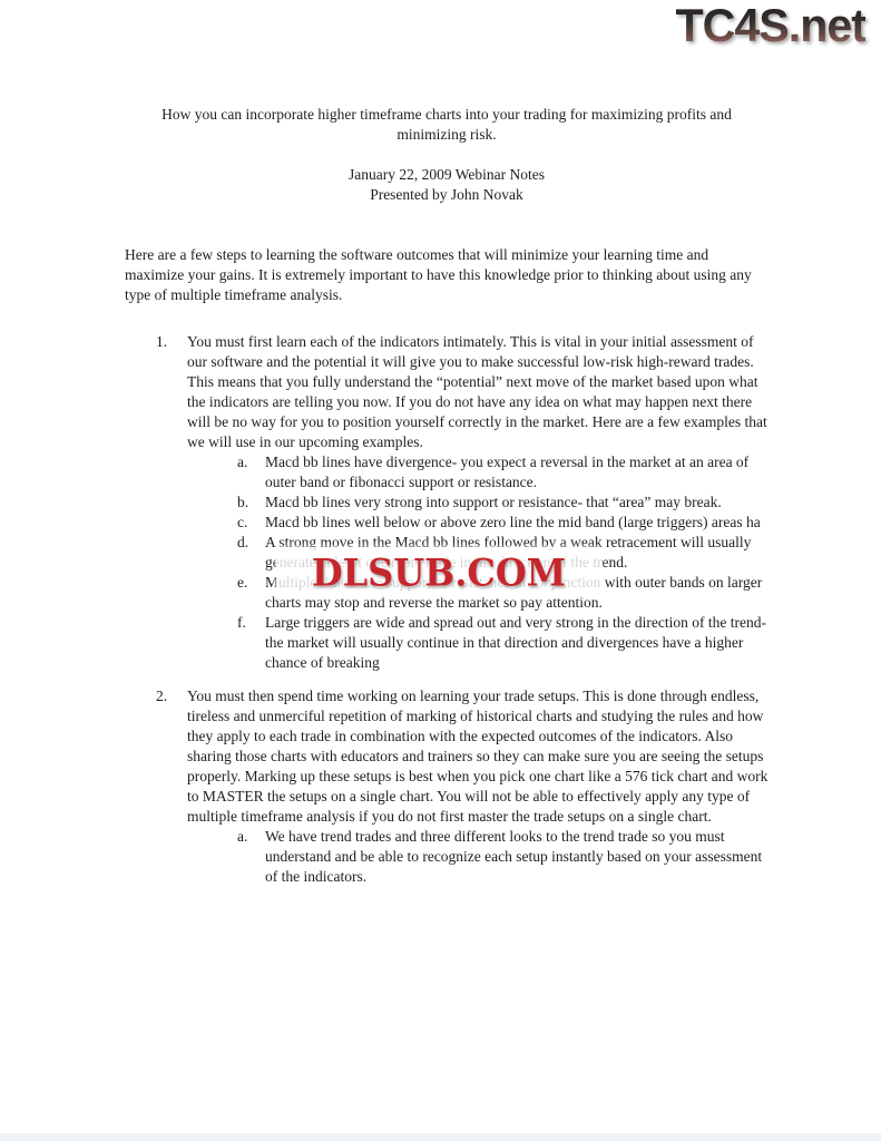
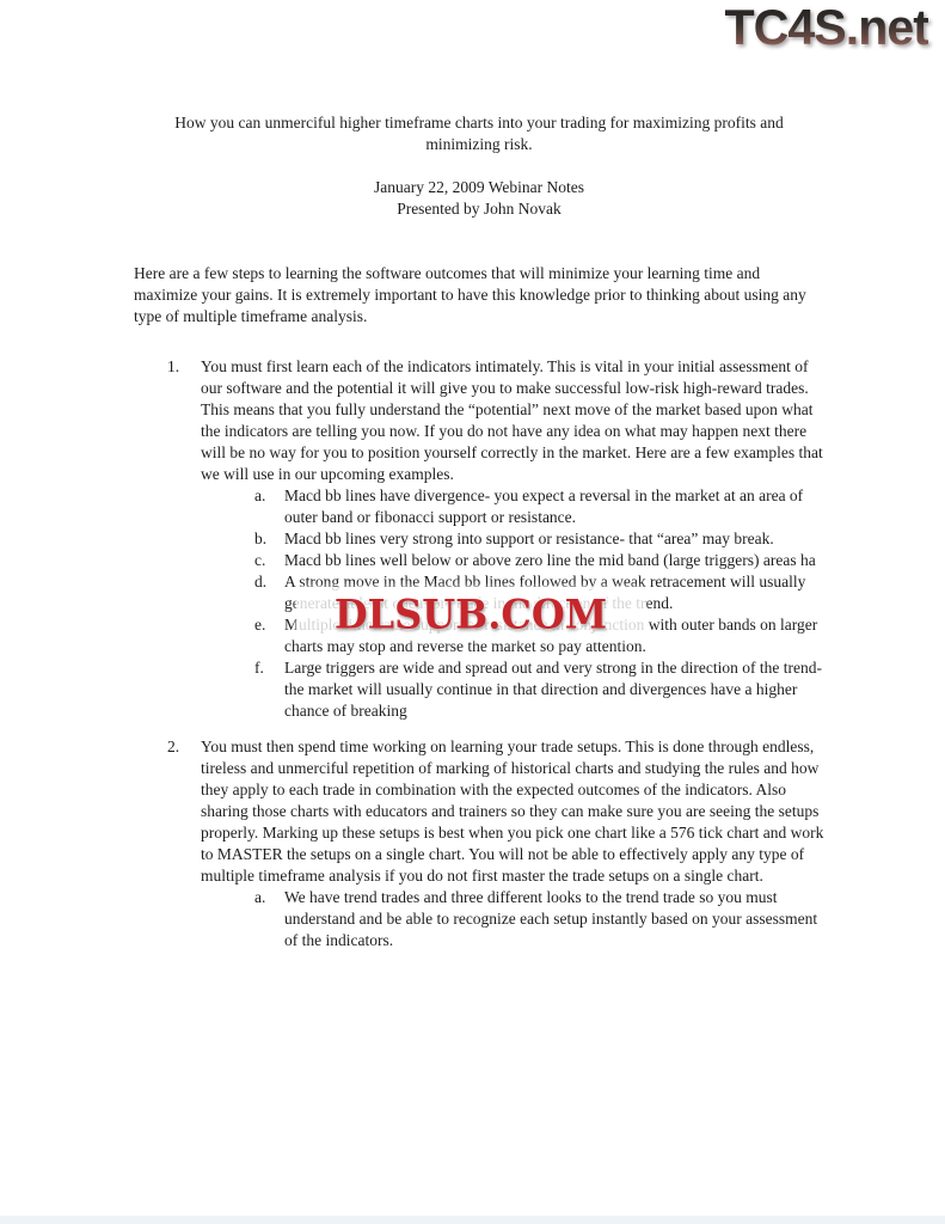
  TC4S.net
- How you can incorporate higher timeframe charts into your trading for maximizing profits and minimizing risk.
+ How you can unmerciful higher timeframe charts into your trading for maximizing profits and minimizing risk.
  January 22, 2009 Webinar Notes
  Presented by John Novak
  Here are a few steps to learning the software outcomes that will minimize your learning time and maximize your gains. It is extremely important to have this knowledge prior to thinking about using any type of multiple timeframe analysis.
  1.
  You must first learn each of the indicators intimately. This is vital in your initial assessment of our software and the potential it will give you to make successful low-risk high-reward trades. This means that you fully understand the “potential” next move of the market based upon what the indicators are telling you now. If you do not have any idea on what may happen next there will be no way for you to position yourself correctly in the market. Here are a few examples that we will use in our upcoming examples.
  a.
  Macd bb lines have divergence- you expect a reversal in the market at an area of outer band or fibonacci support or resistance.
  b.
  Macd bb lines very strong into support or resistance- that “area” may break.
  c.
  Macd bb lines well below or above zero line the mid band (large triggers) areas ha
  d.
  A strong move in the Macd bb lines followed by a weak retracement will usually generate at least one more trade in the direction of the trend.
  e.
  Multiple timeframe support or resistance in conjunction with outer bands on larger charts may stop and reverse the market so pay attention.
  f.
  Large triggers are wide and spread out and very strong in the direction of the trend- the market will usually continue in that direction and divergences have a higher chance of breaking
  2.
  You must then spend time working on learning your trade setups. This is done through endless, tireless and unmerciful repetition of marking of historical charts and studying the rules and how they apply to each trade in combination with the expected outcomes of the indicators. Also sharing those charts with educators and trainers so they can make sure you are seeing the setups properly. Marking up these setups is best when you pick one chart like a 576 tick chart and work to MASTER the setups on a single chart. You will not be able to effectively apply any type of multiple timeframe analysis if you do not first master the trade setups on a single chart.
  a.
  We have trend trades and three different looks to the trend trade so you must understand and be able to recognize each setup instantly based on your assessment of the indicators.
  DLSUB.COM
